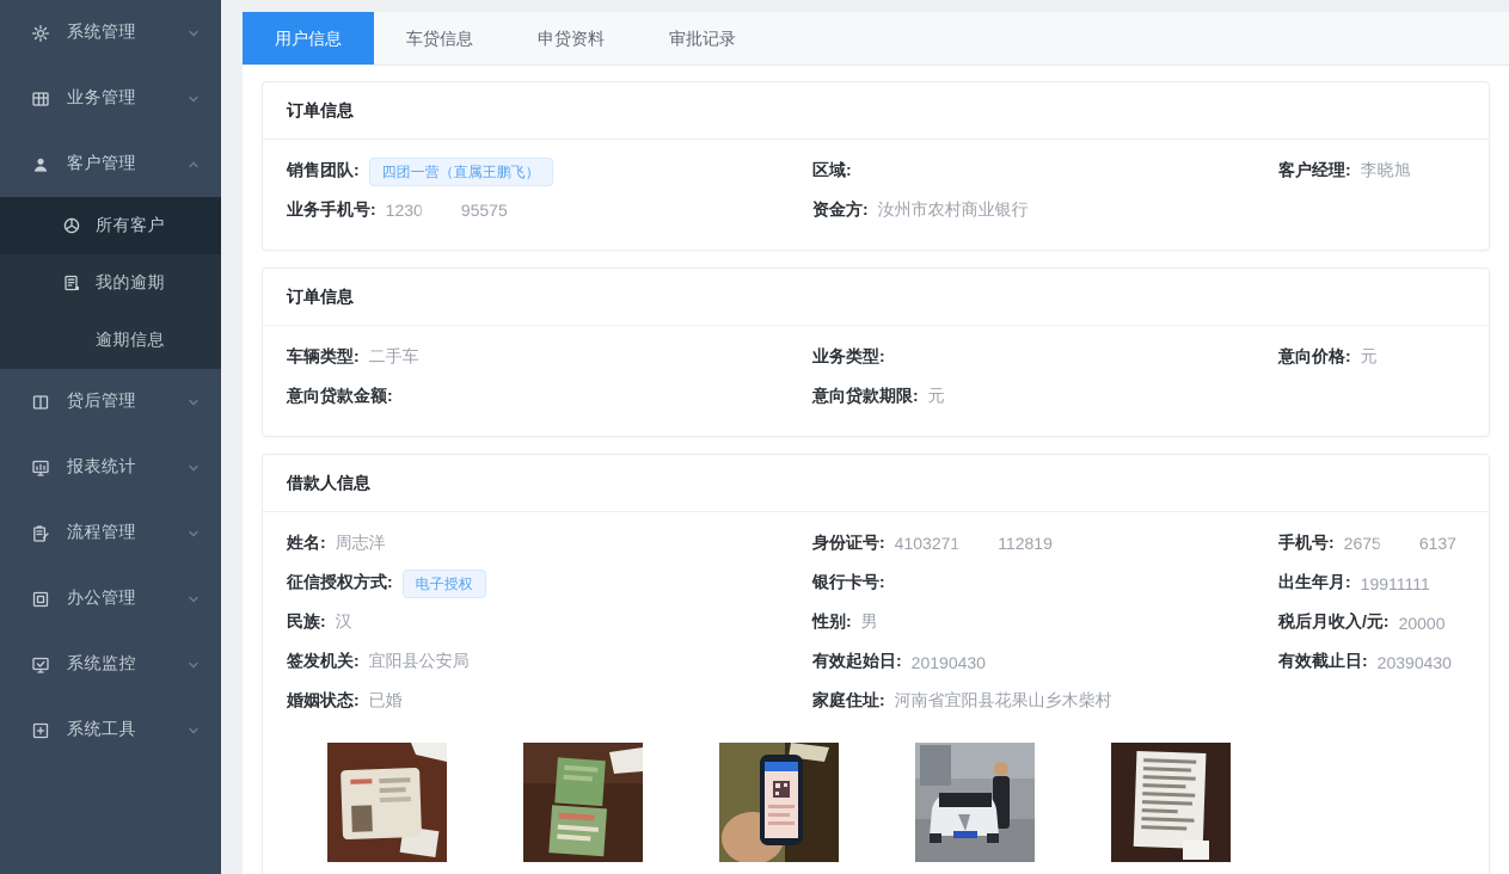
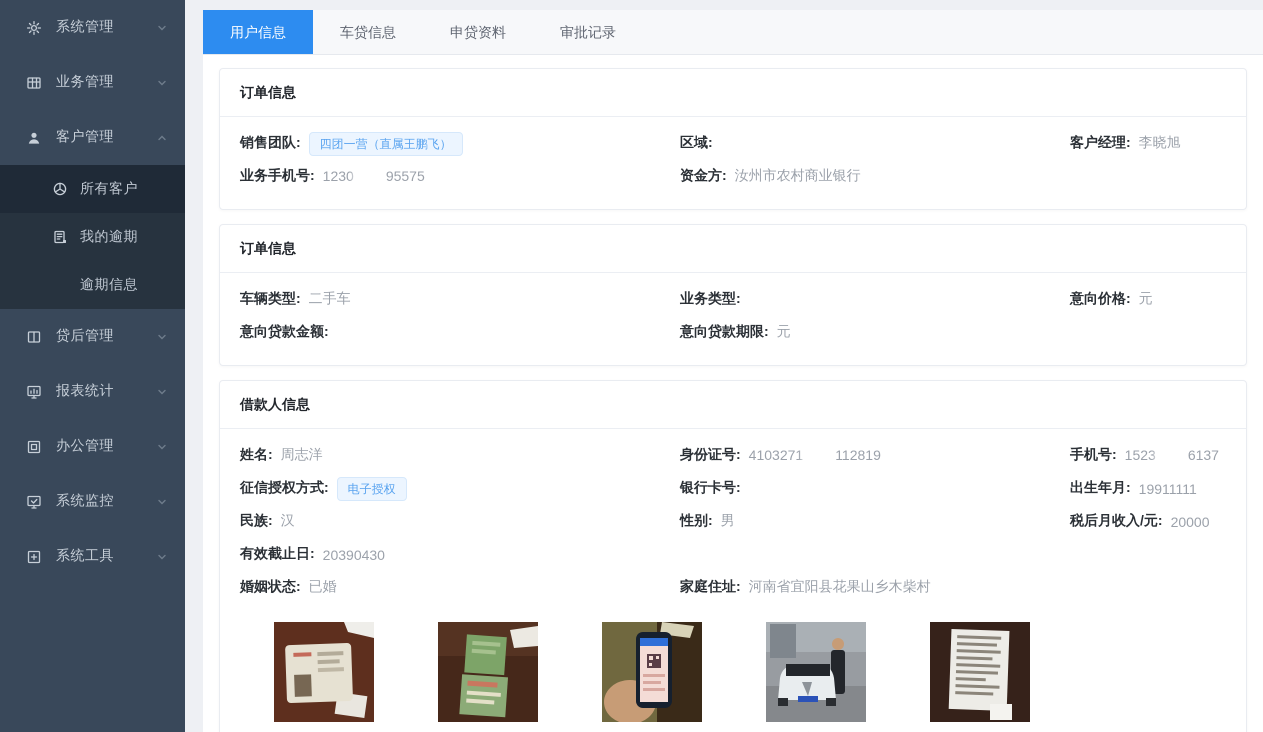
  系统管理
  业务管理
  客户管理
  所有客户
  我的逾期
  逾期信息
  贷后管理
  报表统计
- 流程管理
  办公管理
  系统监控
  系统工具
  用户信息
  车贷信息
  申贷资料
  审批记录
  订单信息
  销售团队:
  四团一营（直属王鹏飞）
  区域:
  客户经理:
  李晓旭
  业务手机号:
  1230 95575
  资金方:
  汝州市农村商业银行
  订单信息
  车辆类型:
  二手车
  业务类型:
  意向价格:
  元
  意向贷款金额:
  意向贷款期限:
  元
  借款人信息
  姓名:
  周志洋
  身份证号:
  4103271 112819
  手机号:
- 2675 6137
+ 1523 6137
  征信授权方式:
  电子授权
  银行卡号:
  出生年月:
  19911111
  民族:
  汉
  性别:
  男
  税后月收入/元:
  20000
- 签发机关:
- 宜阳县公安局
- 有效起始日:
- 20190430
  有效截止日:
  20390430
  婚姻状态:
  已婚
  家庭住址:
  河南省宜阳县花果山乡木柴村
